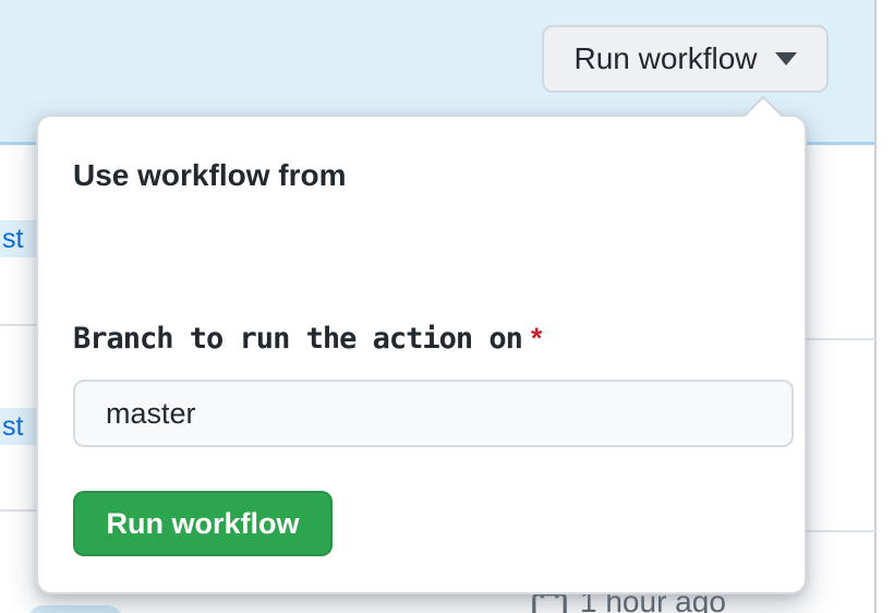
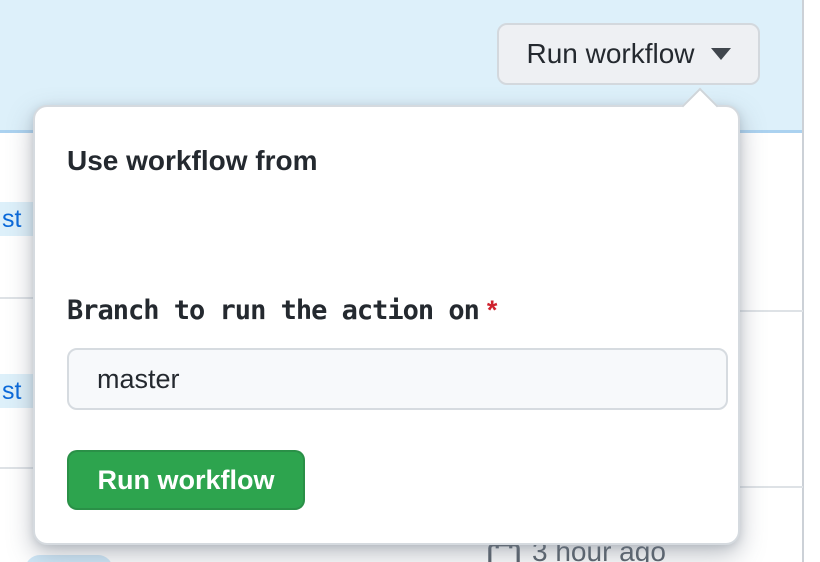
  Run workflow
  st
  st
- 1 hour ago
+ 3 hour ago
  Use workflow from
  Branch to run the action on *
  master
  Run workflow
